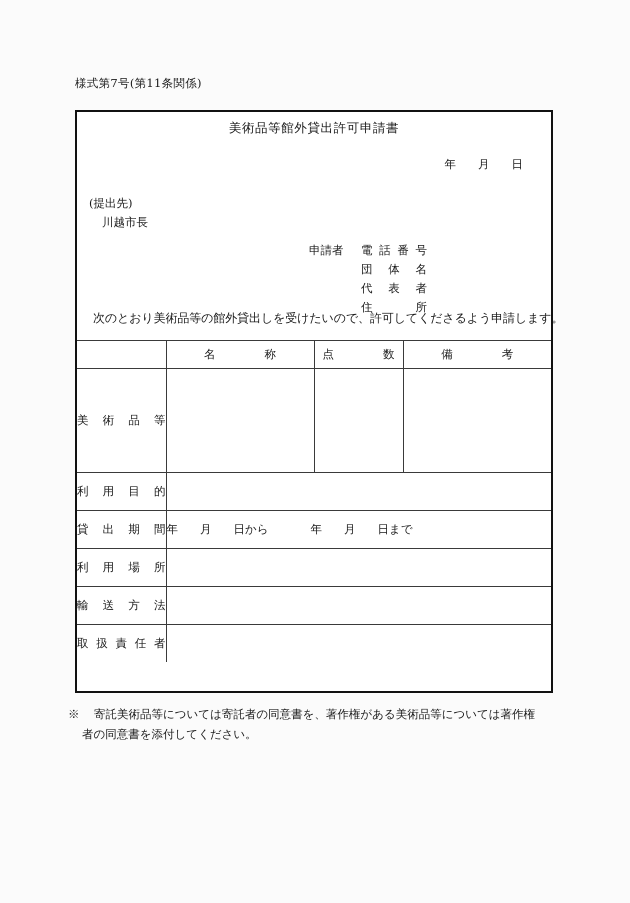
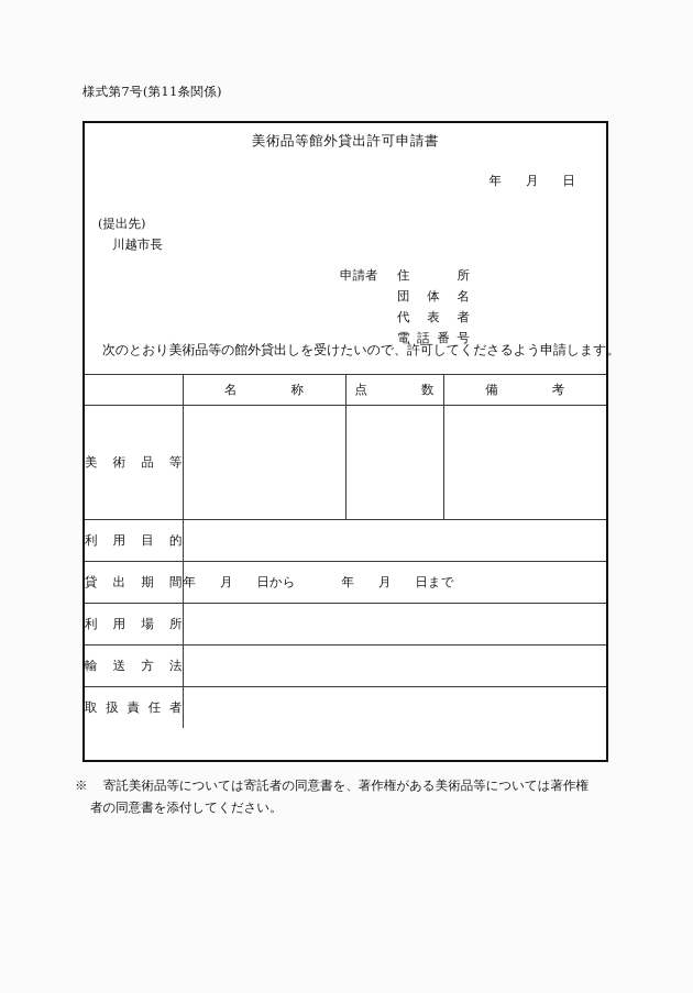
  様式第7号(第11条関係)
  美術品等館外貸出許可申請書
  年 月 日
  (提出先)
  川越市長
- 申請者 電話番号
+ 申請者 住所
  団体名
  代表者
- 住所
+ 電話番号
  次のとおり美術品等の館外貸出しを受けたいので、許可してくださるよう申請します。
  	名称	点数	備考
  美術品等
  利用目的
  貸出期間	年 月 日から 年 月 日まで
  利用場所
  輸送方法
  取扱責任者
  ※ 寄託美術品等については寄託者の同意書を、著作権がある美術品等については著作権
  者の同意書を添付してください。
